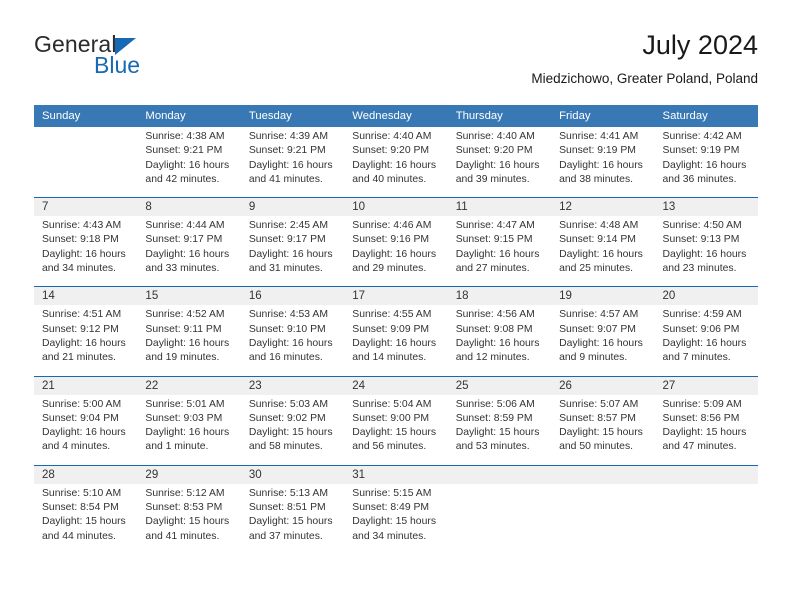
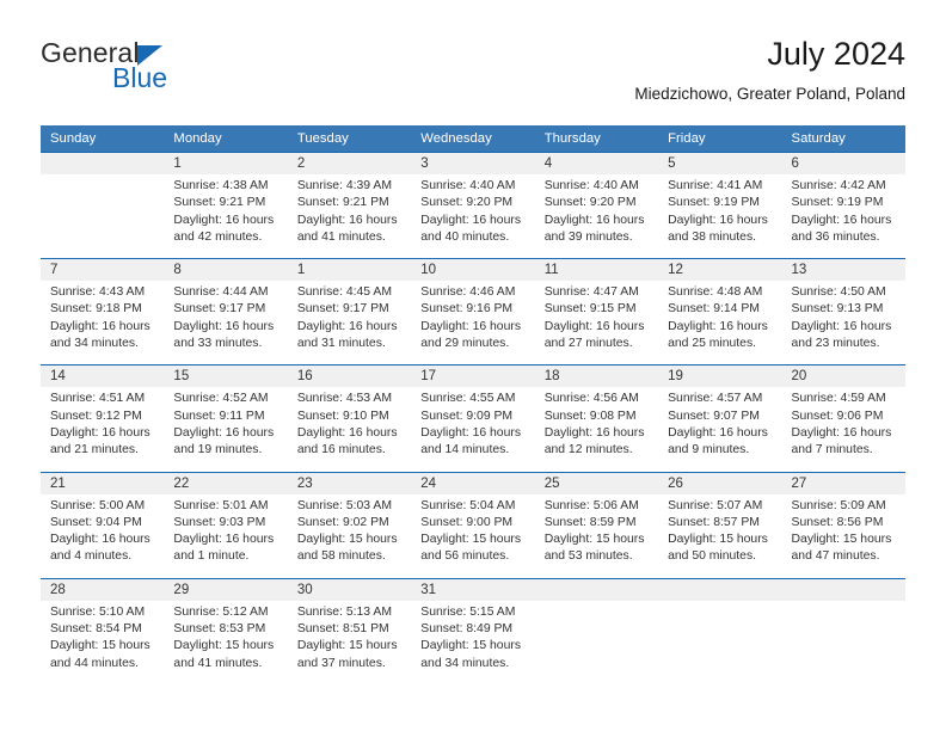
  General
  Blue
  July 2024
  Miedzichowo, Greater Poland, Poland
  Sunday	Monday	Tuesday	Wednesday	Thursday	Friday	Saturday
+ 	1	2	3	4	5	6
  	Sunrise: 4:38 AMSunset: 9:21 PMDaylight: 16 hoursand 42 minutes.	Sunrise: 4:39 AMSunset: 9:21 PMDaylight: 16 hoursand 41 minutes.	Sunrise: 4:40 AMSunset: 9:20 PMDaylight: 16 hoursand 40 minutes.	Sunrise: 4:40 AMSunset: 9:20 PMDaylight: 16 hoursand 39 minutes.	Sunrise: 4:41 AMSunset: 9:19 PMDaylight: 16 hoursand 38 minutes.	Sunrise: 4:42 AMSunset: 9:19 PMDaylight: 16 hoursand 36 minutes.
- 7	8	9	10	11	12	13
+ 7	8	1	10	11	12	13
- Sunrise: 4:43 AMSunset: 9:18 PMDaylight: 16 hoursand 34 minutes.	Sunrise: 4:44 AMSunset: 9:17 PMDaylight: 16 hoursand 33 minutes.	Sunrise: 2:45 AMSunset: 9:17 PMDaylight: 16 hoursand 31 minutes.	Sunrise: 4:46 AMSunset: 9:16 PMDaylight: 16 hoursand 29 minutes.	Sunrise: 4:47 AMSunset: 9:15 PMDaylight: 16 hoursand 27 minutes.	Sunrise: 4:48 AMSunset: 9:14 PMDaylight: 16 hoursand 25 minutes.	Sunrise: 4:50 AMSunset: 9:13 PMDaylight: 16 hoursand 23 minutes.
+ Sunrise: 4:43 AMSunset: 9:18 PMDaylight: 16 hoursand 34 minutes.	Sunrise: 4:44 AMSunset: 9:17 PMDaylight: 16 hoursand 33 minutes.	Sunrise: 4:45 AMSunset: 9:17 PMDaylight: 16 hoursand 31 minutes.	Sunrise: 4:46 AMSunset: 9:16 PMDaylight: 16 hoursand 29 minutes.	Sunrise: 4:47 AMSunset: 9:15 PMDaylight: 16 hoursand 27 minutes.	Sunrise: 4:48 AMSunset: 9:14 PMDaylight: 16 hoursand 25 minutes.	Sunrise: 4:50 AMSunset: 9:13 PMDaylight: 16 hoursand 23 minutes.
  14	15	16	17	18	19	20
  Sunrise: 4:51 AMSunset: 9:12 PMDaylight: 16 hoursand 21 minutes.	Sunrise: 4:52 AMSunset: 9:11 PMDaylight: 16 hoursand 19 minutes.	Sunrise: 4:53 AMSunset: 9:10 PMDaylight: 16 hoursand 16 minutes.	Sunrise: 4:55 AMSunset: 9:09 PMDaylight: 16 hoursand 14 minutes.	Sunrise: 4:56 AMSunset: 9:08 PMDaylight: 16 hoursand 12 minutes.	Sunrise: 4:57 AMSunset: 9:07 PMDaylight: 16 hoursand 9 minutes.	Sunrise: 4:59 AMSunset: 9:06 PMDaylight: 16 hoursand 7 minutes.
  21	22	23	24	25	26	27
  Sunrise: 5:00 AMSunset: 9:04 PMDaylight: 16 hoursand 4 minutes.	Sunrise: 5:01 AMSunset: 9:03 PMDaylight: 16 hoursand 1 minute.	Sunrise: 5:03 AMSunset: 9:02 PMDaylight: 15 hoursand 58 minutes.	Sunrise: 5:04 AMSunset: 9:00 PMDaylight: 15 hoursand 56 minutes.	Sunrise: 5:06 AMSunset: 8:59 PMDaylight: 15 hoursand 53 minutes.	Sunrise: 5:07 AMSunset: 8:57 PMDaylight: 15 hoursand 50 minutes.	Sunrise: 5:09 AMSunset: 8:56 PMDaylight: 15 hoursand 47 minutes.
  28	29	30	31
  Sunrise: 5:10 AMSunset: 8:54 PMDaylight: 15 hoursand 44 minutes.	Sunrise: 5:12 AMSunset: 8:53 PMDaylight: 15 hoursand 41 minutes.	Sunrise: 5:13 AMSunset: 8:51 PMDaylight: 15 hoursand 37 minutes.	Sunrise: 5:15 AMSunset: 8:49 PMDaylight: 15 hoursand 34 minutes.
